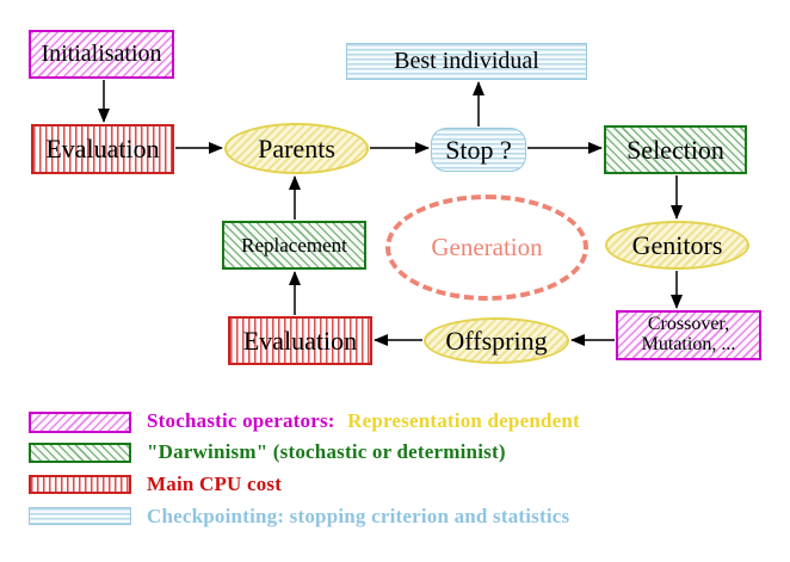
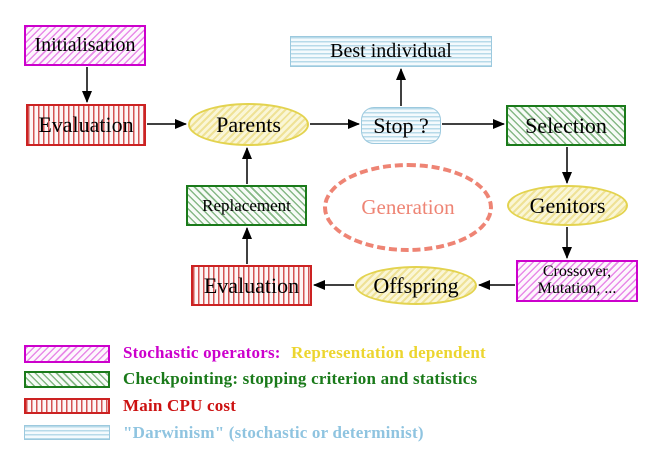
  Initialisation
  Evaluation
  Parents
  Best individual
  Stop ?
  Selection
  Replacement
  Generation
  Genitors
  Evaluation
  Offspring
  Crossover,
  Mutation, ...
  Stochastic operators: Representation dependent
- "Darwinism" (stochastic or determinist)
+ Checkpointing: stopping criterion and statistics
  Main CPU cost
- Checkpointing: stopping criterion and statistics
+ "Darwinism" (stochastic or determinist)
